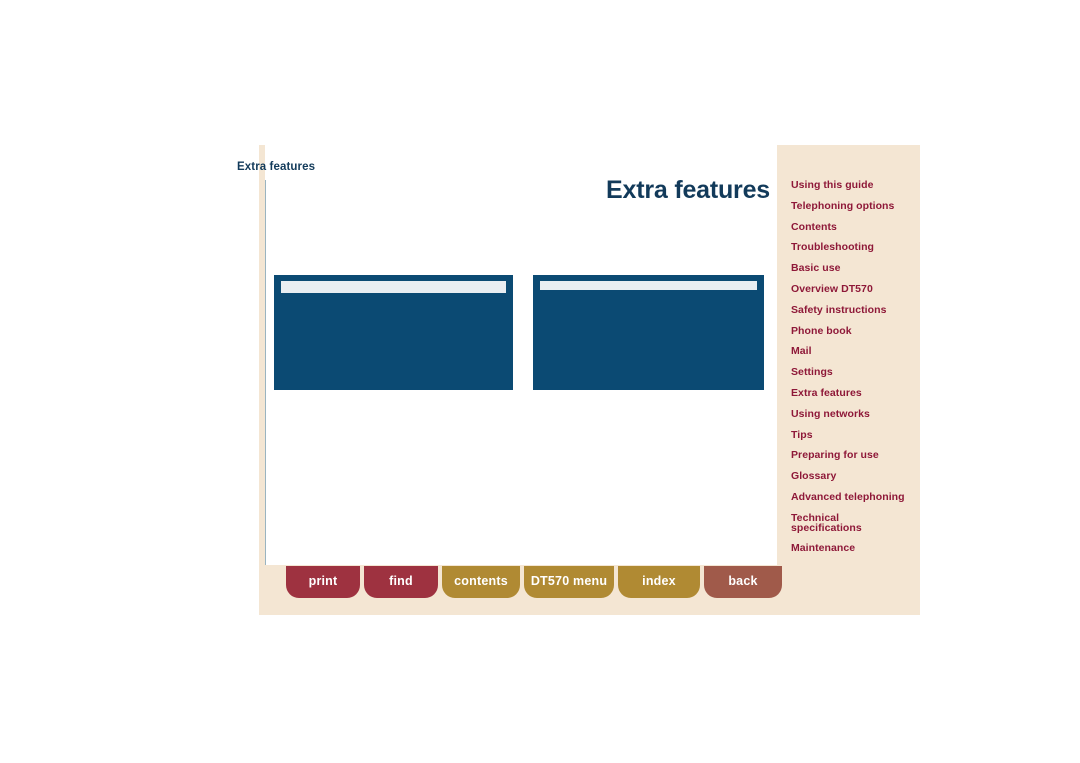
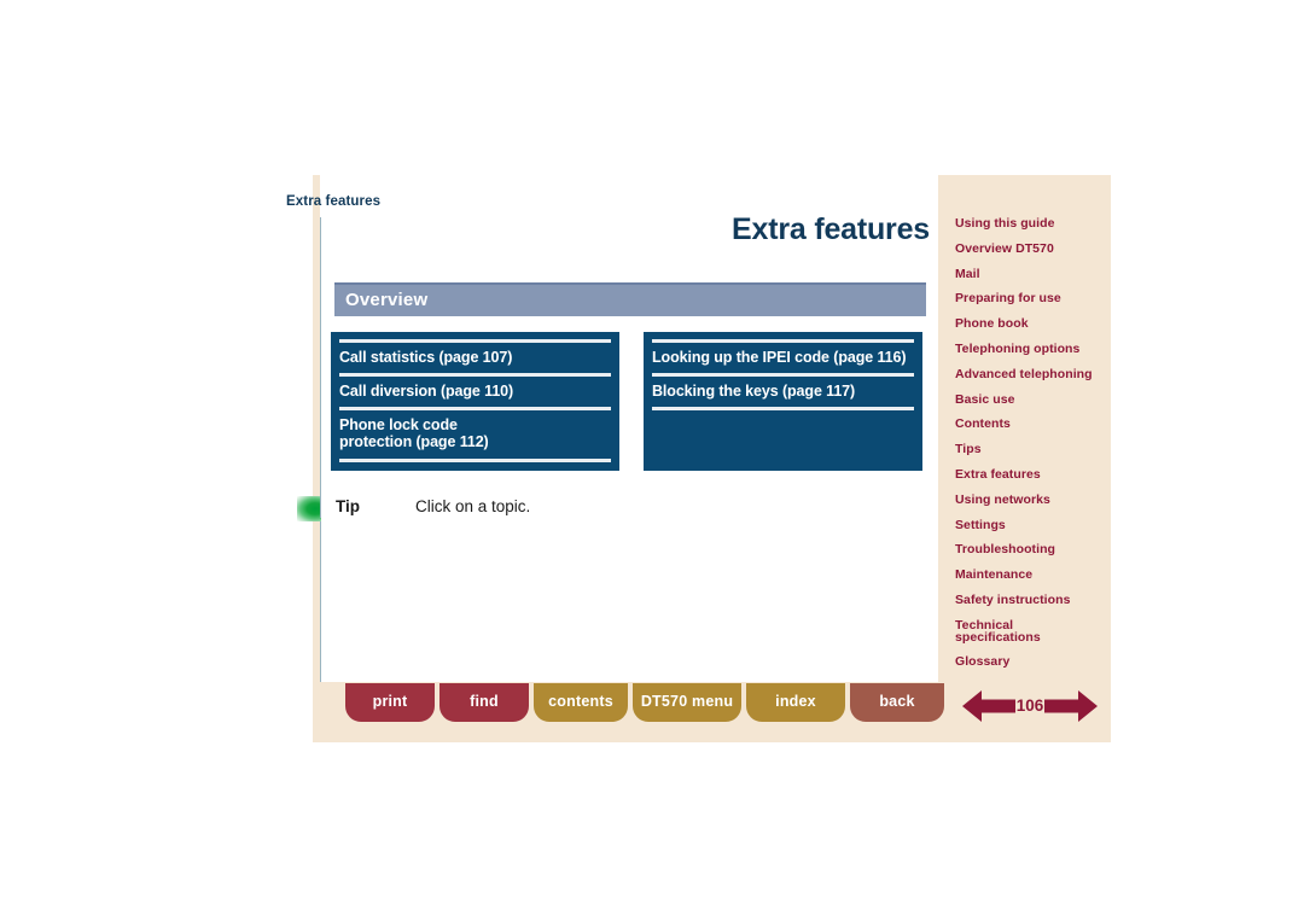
  Extra features
  Extra features
+ Overview
+ Call statistics (page 107)
+ Call diversion (page 110)
+ Phone lock code
+ protection (page 112)
+ Looking up the IPEI code (page 116)
+ Blocking the keys (page 117)
+ Tip
+ Click on a topic.
  Using this guide
- Telephoning options
+ Overview DT570
- Contents
+ Mail
- Troubleshooting
+ Preparing for use
- Basic use
+ Phone book
- Overview DT570
+ Telephoning options
- Safety instructions
+ Advanced telephoning
- Phone book
+ Basic use
- Mail
+ Contents
- Settings
+ Tips
  Extra features
  Using networks
- Tips
+ Settings
- Preparing for use
+ Troubleshooting
- Glossary
+ Maintenance
- Advanced telephoning
+ Safety instructions
  Technical
  specifications
- Maintenance
+ Glossary
  print
  find
  contents
  DT570 menu
  index
  back
+ 106
